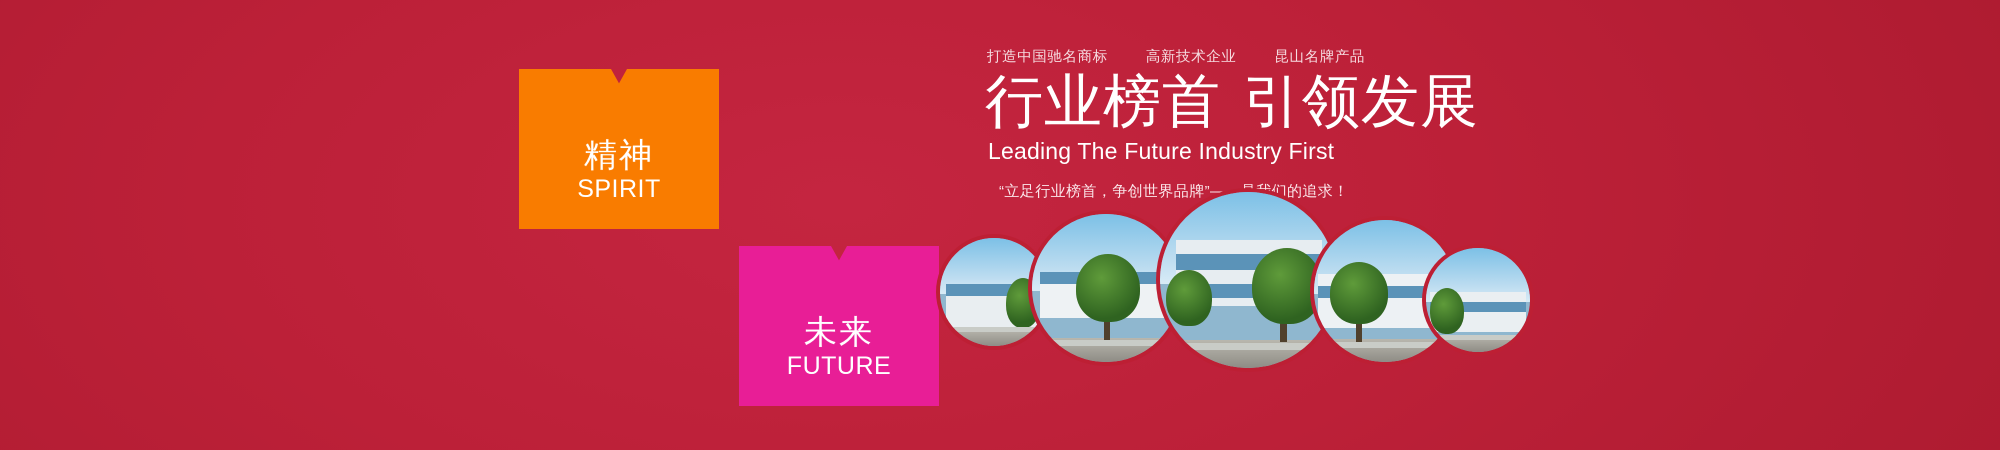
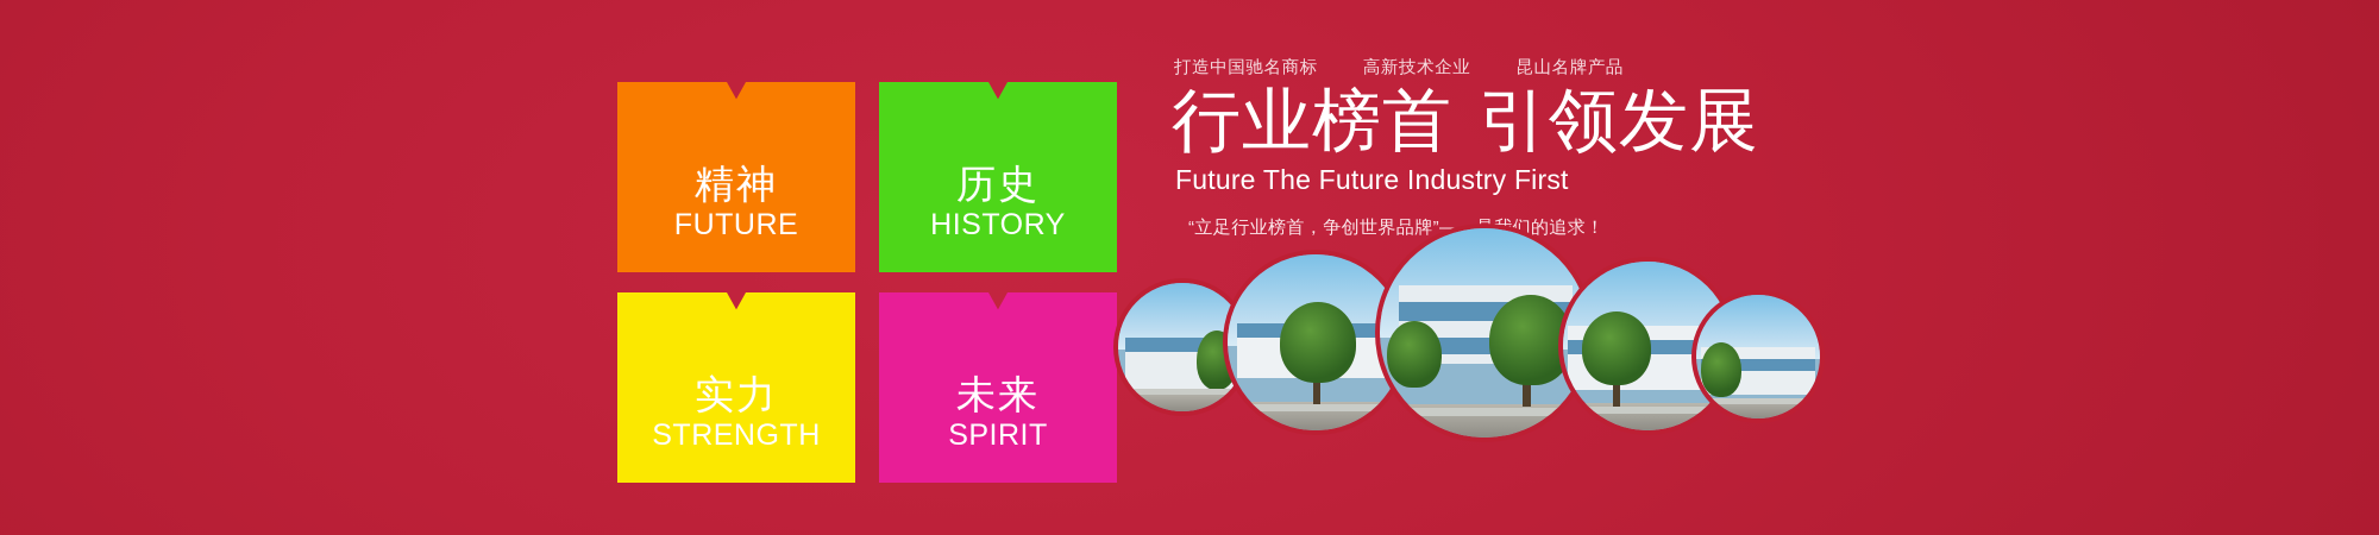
  精神
- SPIRIT
+ FUTURE
+ 历史
+ HISTORY
+ 实力
+ STRENGTH
  未来
- FUTURE
+ SPIRIT
  打造中国驰名商标
  高新技术企业
  昆山名牌产品
  行业榜首 引领发展
- Leading The Future Industry First
+ Future The Future Industry First
